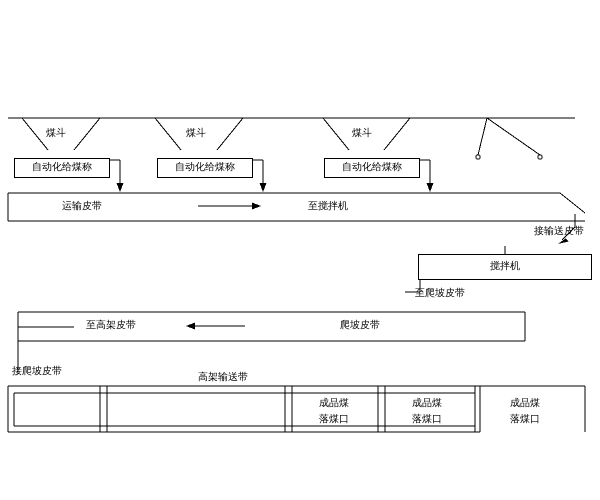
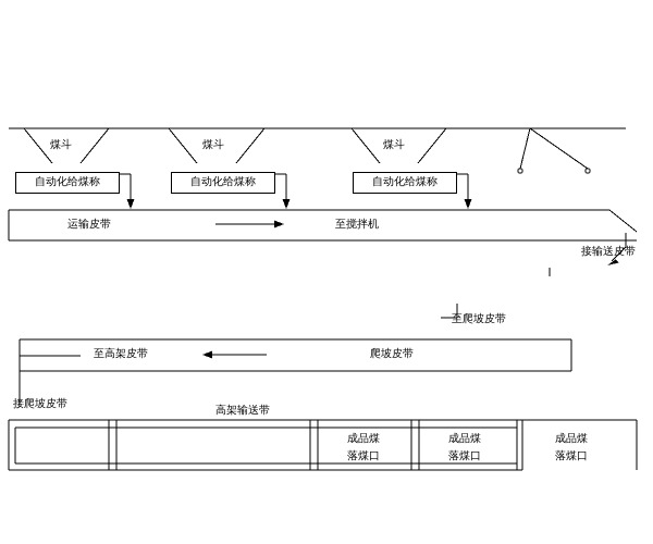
  煤斗
  煤斗
  煤斗
  自动化给煤称
  自动化给煤称
  自动化给煤称
  运输皮带
  至搅拌机
  接输送皮带
- 搅拌机
  至爬坡皮带
  至高架皮带
  爬坡皮带
  接爬坡皮带
  高架输送带
  成品煤
  落煤口
  成品煤
  落煤口
  成品煤
  落煤口
